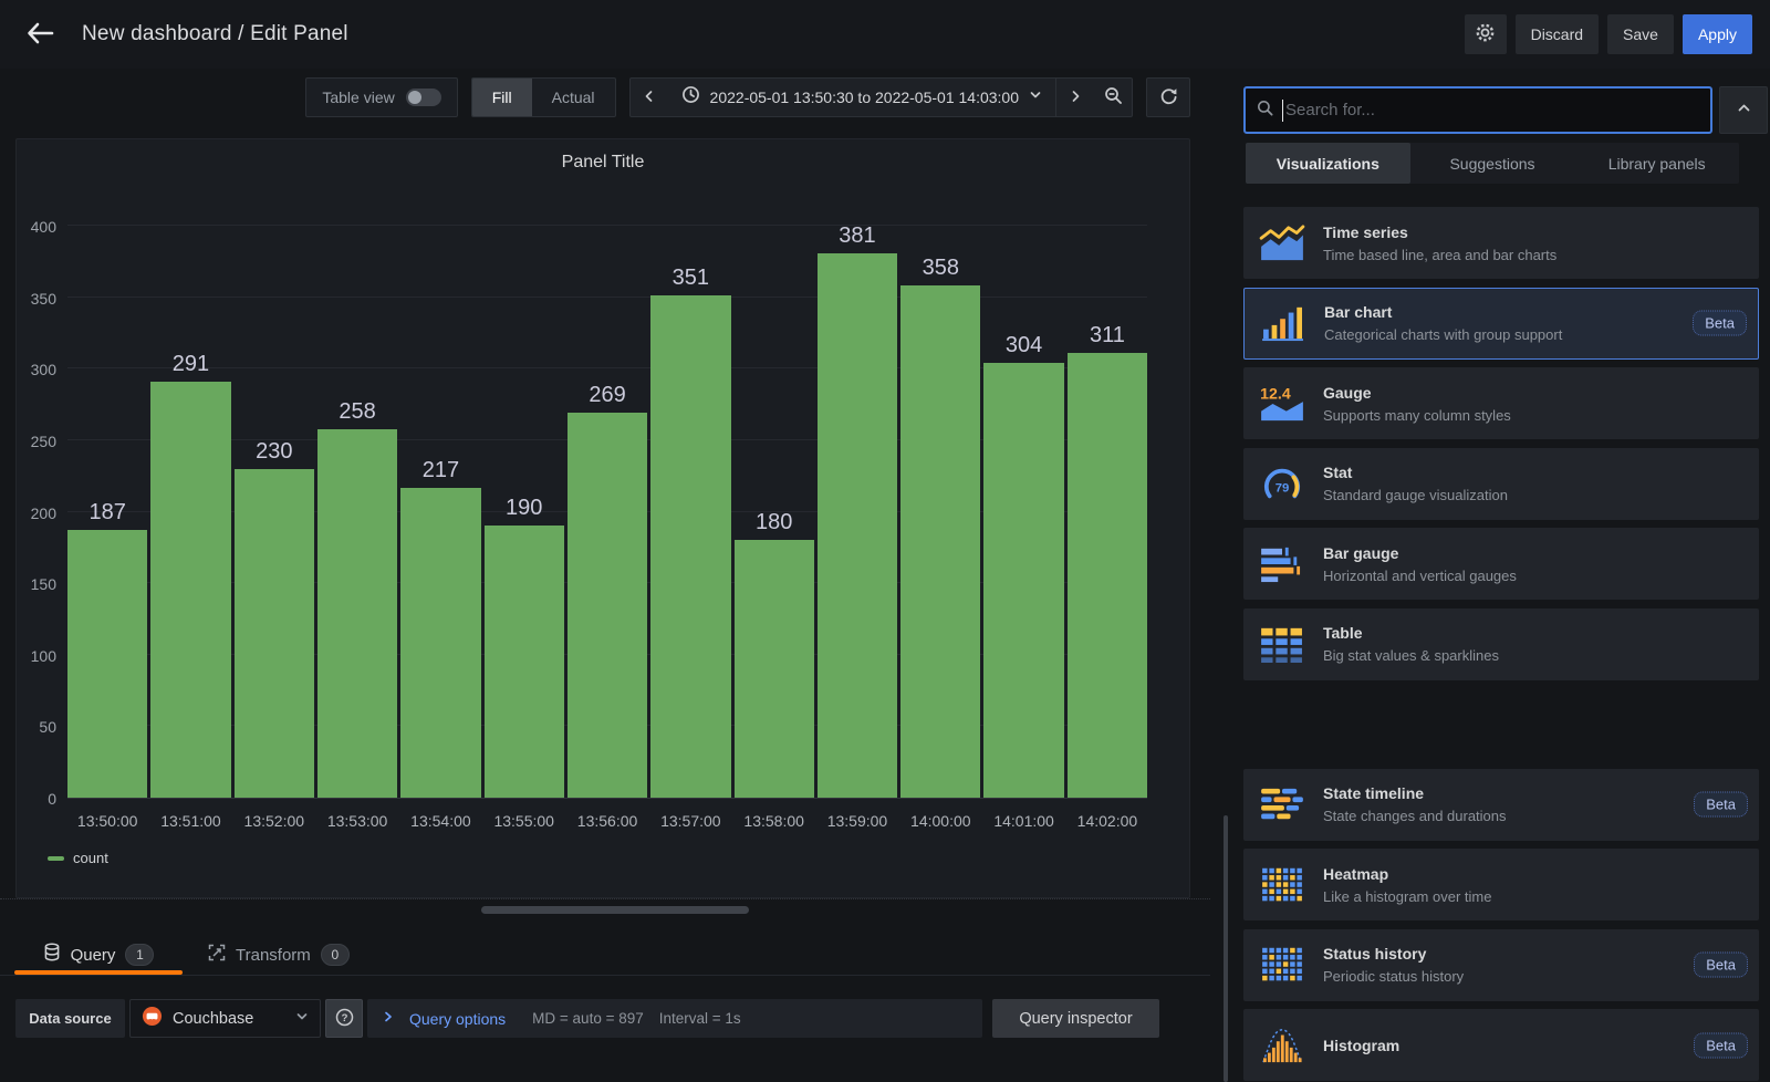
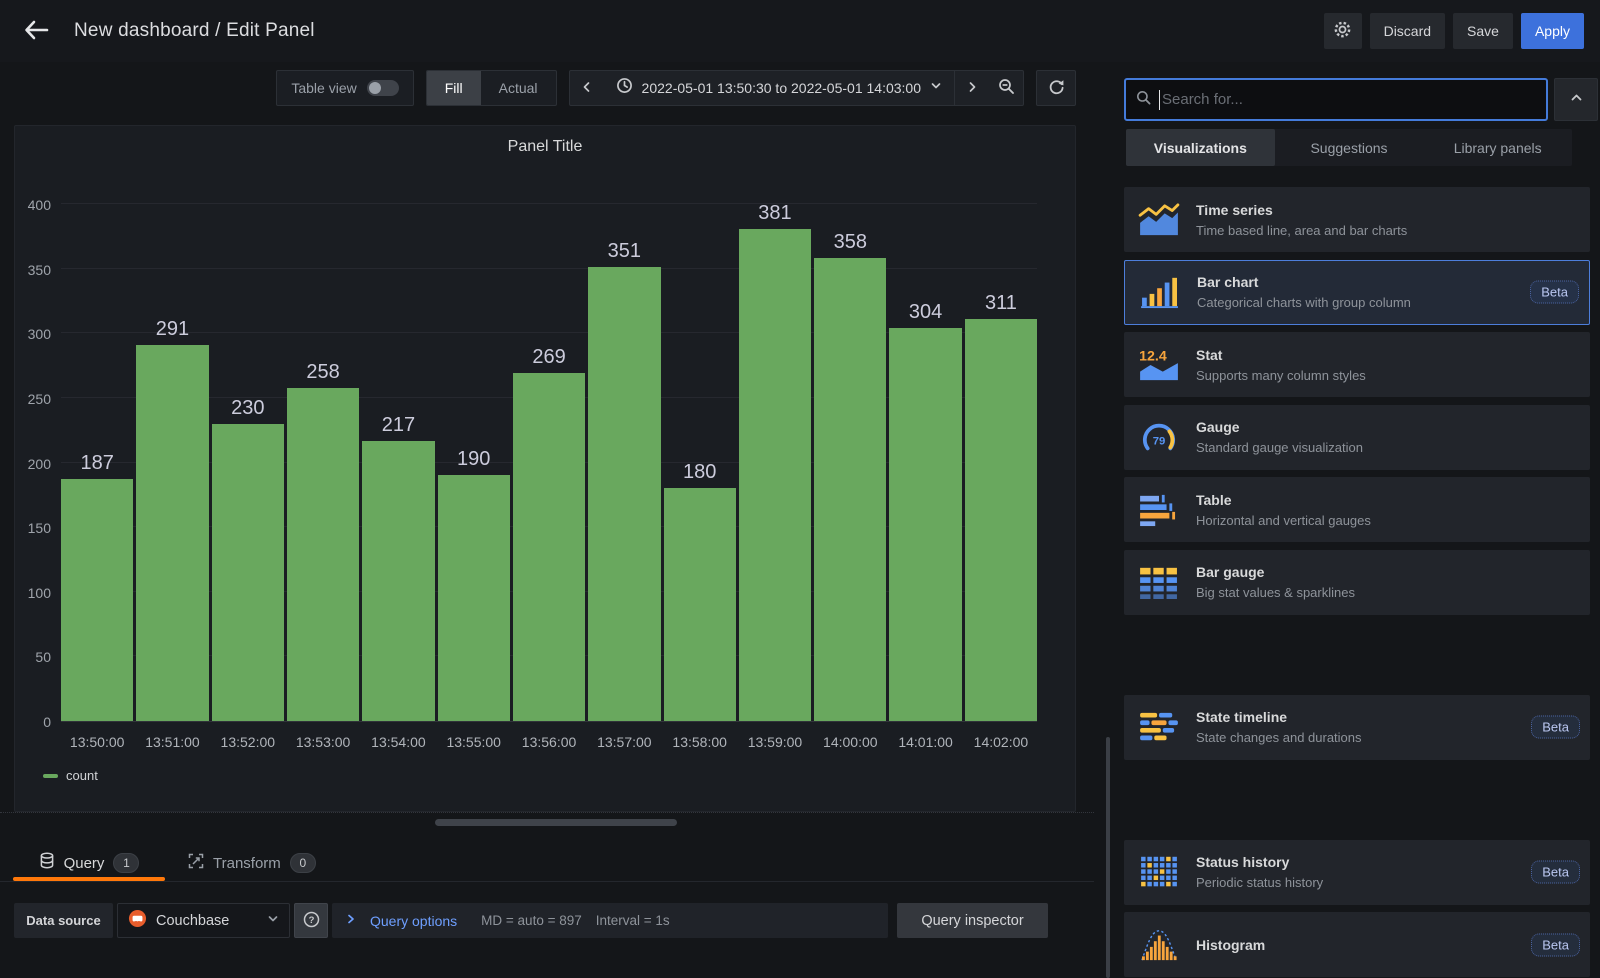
  New dashboard / Edit Panel
  Discard
  Save
  Apply
  Table view
  Fill
  Actual
  2022-05-01 13:50:30 to 2022-05-01 14:03:00
  Panel Title
  0
  50
  100
  150
  200
  250
  300
  350
  400
  187
  291
  230
  258
  217
  190
  269
  351
  180
  381
  358
  304
  311
  13:50:00
  13:51:00
  13:52:00
  13:53:00
  13:54:00
  13:55:00
  13:56:00
  13:57:00
  13:58:00
  13:59:00
  14:00:00
  14:01:00
  14:02:00
  count
  Query
  1
  Transform
  0
  Data source
  Couchbase
  ?
  Query options
  MD = auto = 897
  Interval = 1s
  Query inspector
  Search for...
  Visualizations
  Suggestions
  Library panels
  Time series
  Time based line, area and bar charts
  Bar chart
- Categorical charts with group support
+ Categorical charts with group column
  Beta
  12.4
- Gauge
+ Stat
  Supports many column styles
  79
- Stat
+ Gauge
  Standard gauge visualization
- Bar gauge
+ Table
  Horizontal and vertical gauges
- Table
+ Bar gauge
  Big stat values & sparklines
  State timeline
  State changes and durations
  Beta
- Heatmap
- Like a histogram over time
  Status history
  Periodic status history
  Beta
  Histogram
  Beta
